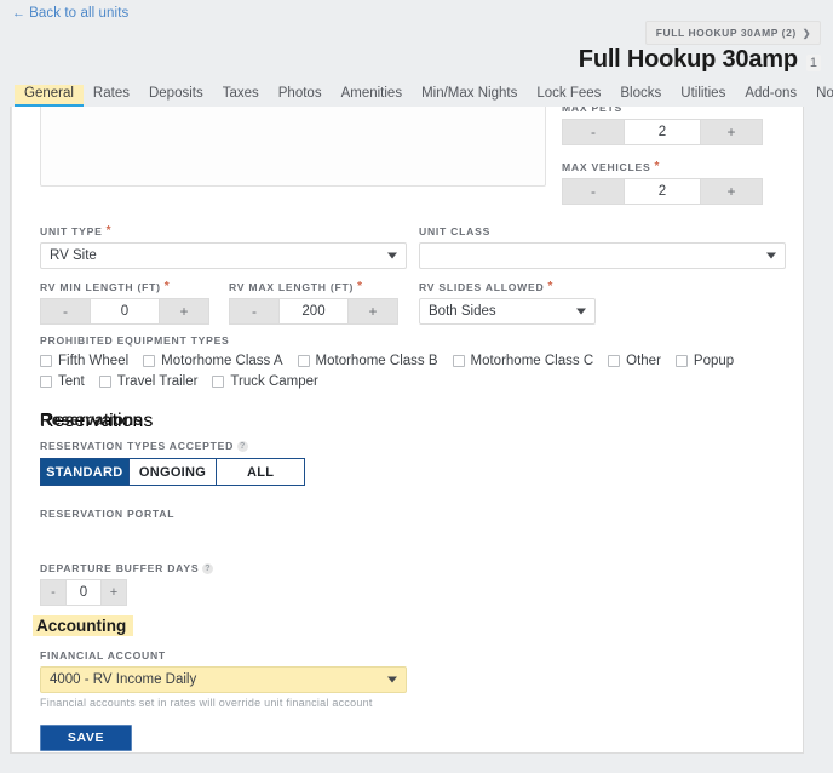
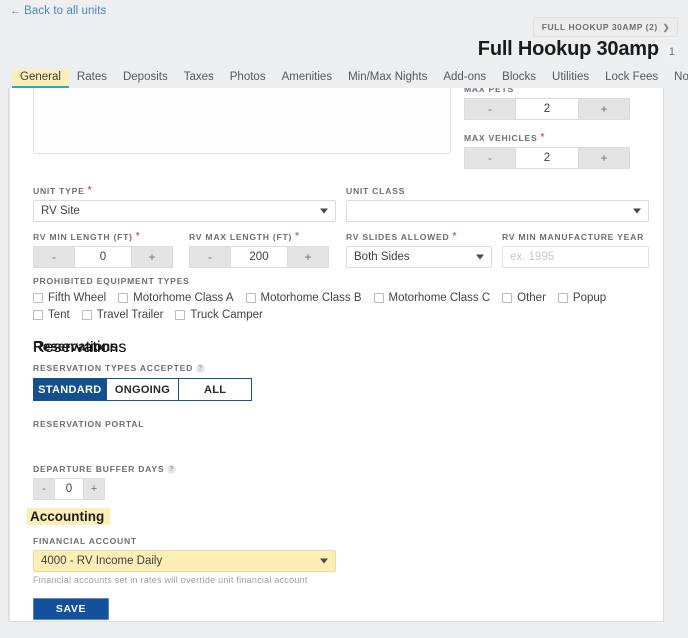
  ← Back to all units
  FULL HOOKUP 30AMP (2)
  ❯
  Full Hookup 30amp
  1
  General
  Rates
  Deposits
  Taxes
  Photos
  Amenities
  Min/Max Nights
- Lock Fees
+ Add-ons
  Blocks
  Utilities
- Add-ons
+ Lock Fees
  MAX PETS
  -
  2
  +
  MAX VEHICLES
  *
  -
  2
  +
  UNIT TYPE
  *
  RV Site
  UNIT CLASS
  RV MIN LENGTH (FT)
  *
  -
  0
  +
  RV MAX LENGTH (FT)
  *
  -
  200
  +
  RV SLIDES ALLOWED
  *
  Both Sides
+ RV MIN MANUFACTURE YEAR
+ ex. 1995
  PROHIBITED EQUIPMENT TYPES
  Fifth Wheel
  Motorhome Class A
  Motorhome Class B
  Motorhome Class C
  Other
  Popup
  Tent
  Travel Trailer
  Truck Camper
  Reservations
  Reservations
  RESERVATION TYPES ACCEPTED
  STANDARD
  ONGOING
  ALL
  RESERVATION PORTAL
  DEPARTURE BUFFER DAYS
  -
  0
  +
  Accounting
  FINANCIAL ACCOUNT
  4000 - RV Income Daily
  Financial accounts set in rates will override unit financial account
  SAVE
